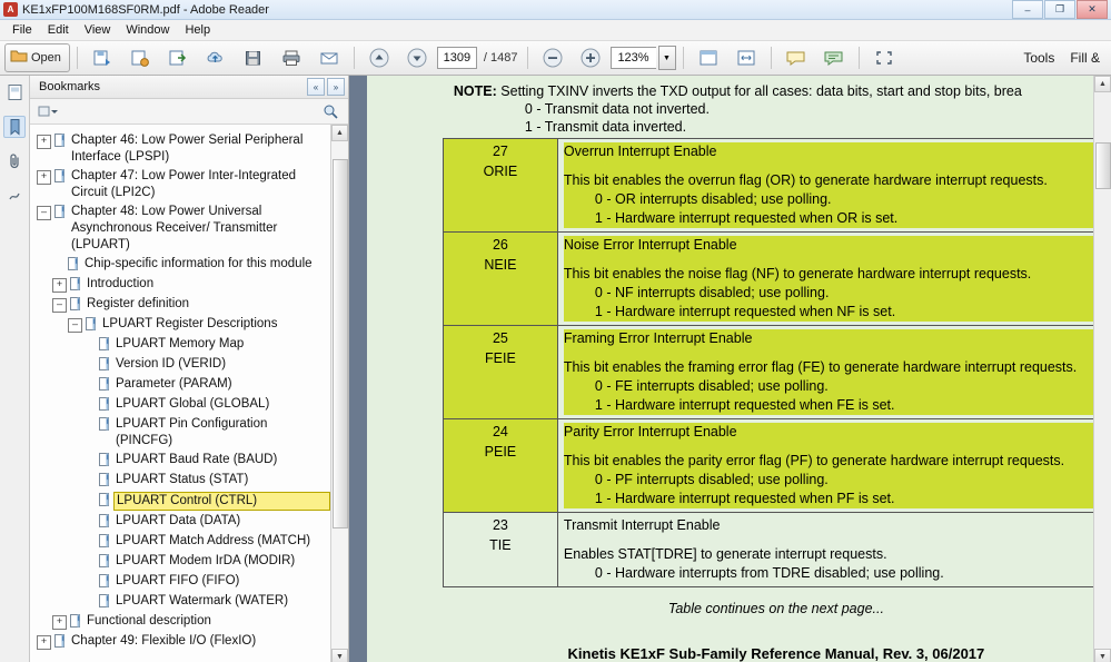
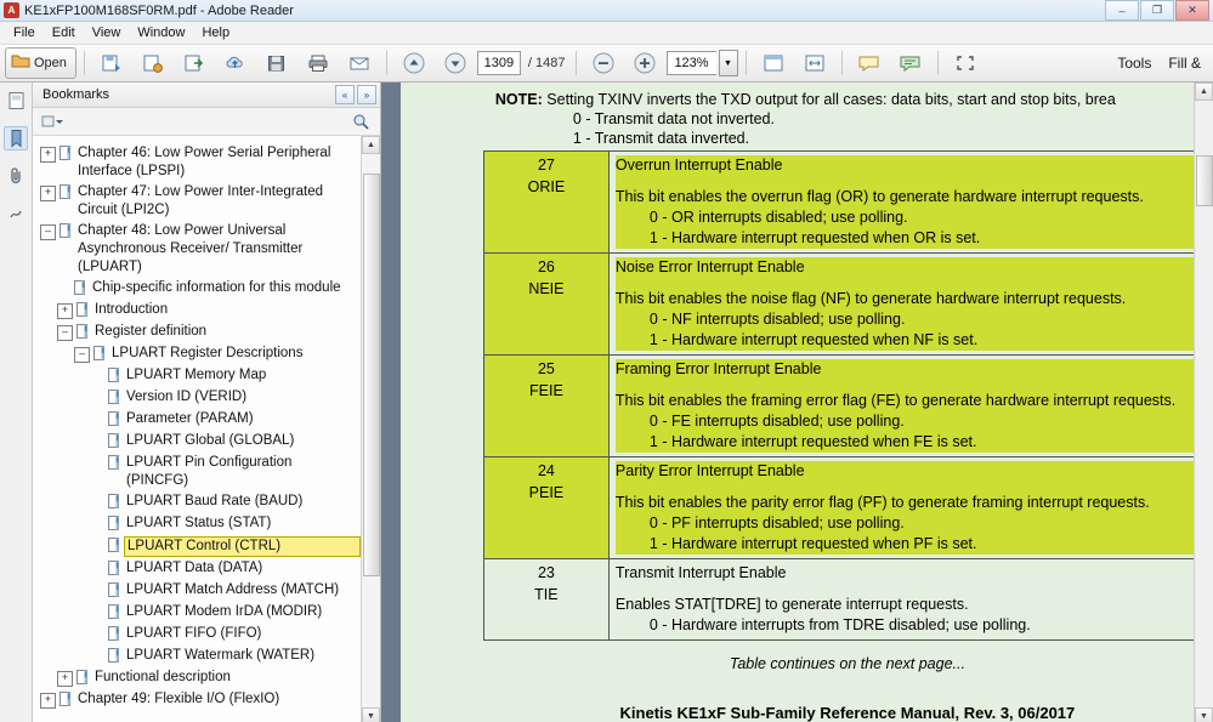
  A
  KE1xFP100M168SF0RM.pdf - Adobe Reader
  –
  ❐
  ✕
  File
  Edit
  View
  Window
  Help
  Open
  1309
  / 1487
  123%
  Tools
  Fill &
  Bookmarks
  «
  »
  +
  Chapter 46: Low Power Serial Peripheral Interface (LPSPI)
  +
  Chapter 47: Low Power Inter-Integrated Circuit (LPI2C)
  –
  Chapter 48: Low Power Universal Asynchronous Receiver/ Transmitter (LPUART)
  Chip-specific information for this module
  +
  Introduction
  –
  Register definition
  –
  LPUART Register Descriptions
  LPUART Memory Map
  Version ID (VERID)
  Parameter (PARAM)
  LPUART Global (GLOBAL)
  LPUART Pin Configuration (PINCFG)
  LPUART Baud Rate (BAUD)
  LPUART Status (STAT)
  LPUART Control (CTRL)
  LPUART Data (DATA)
  LPUART Match Address (MATCH)
  LPUART Modem IrDA (MODIR)
  LPUART FIFO (FIFO)
  LPUART Watermark (WATER)
  +
  Functional description
  +
  Chapter 49: Flexible I/O (FlexIO)
  NOTE: Setting TXINV inverts the TXD output for all cases: data bits, start and stop bits, brea
  0 - Transmit data not inverted.
  1 - Transmit data inverted.
  27ORIE	Overrun Interrupt EnableThis bit enables the overrun flag (OR) to generate hardware interrupt requests.0 - OR interrupts disabled; use polling.1 - Hardware interrupt requested when OR is set.
  26NEIE	Noise Error Interrupt EnableThis bit enables the noise flag (NF) to generate hardware interrupt requests.0 - NF interrupts disabled; use polling.1 - Hardware interrupt requested when NF is set.
  25FEIE	Framing Error Interrupt EnableThis bit enables the framing error flag (FE) to generate hardware interrupt requests.0 - FE interrupts disabled; use polling.1 - Hardware interrupt requested when FE is set.
- 24PEIE	Parity Error Interrupt EnableThis bit enables the parity error flag (PF) to generate hardware interrupt requests.0 - PF interrupts disabled; use polling.1 - Hardware interrupt requested when PF is set.
+ 24PEIE	Parity Error Interrupt EnableThis bit enables the parity error flag (PF) to generate framing interrupt requests.0 - PF interrupts disabled; use polling.1 - Hardware interrupt requested when PF is set.
  23TIE	Transmit Interrupt EnableEnables STAT[TDRE] to generate interrupt requests.0 - Hardware interrupts from TDRE disabled; use polling.
  Table continues on the next page...
  Kinetis KE1xF Sub-Family Reference Manual, Rev. 3, 06/2017
